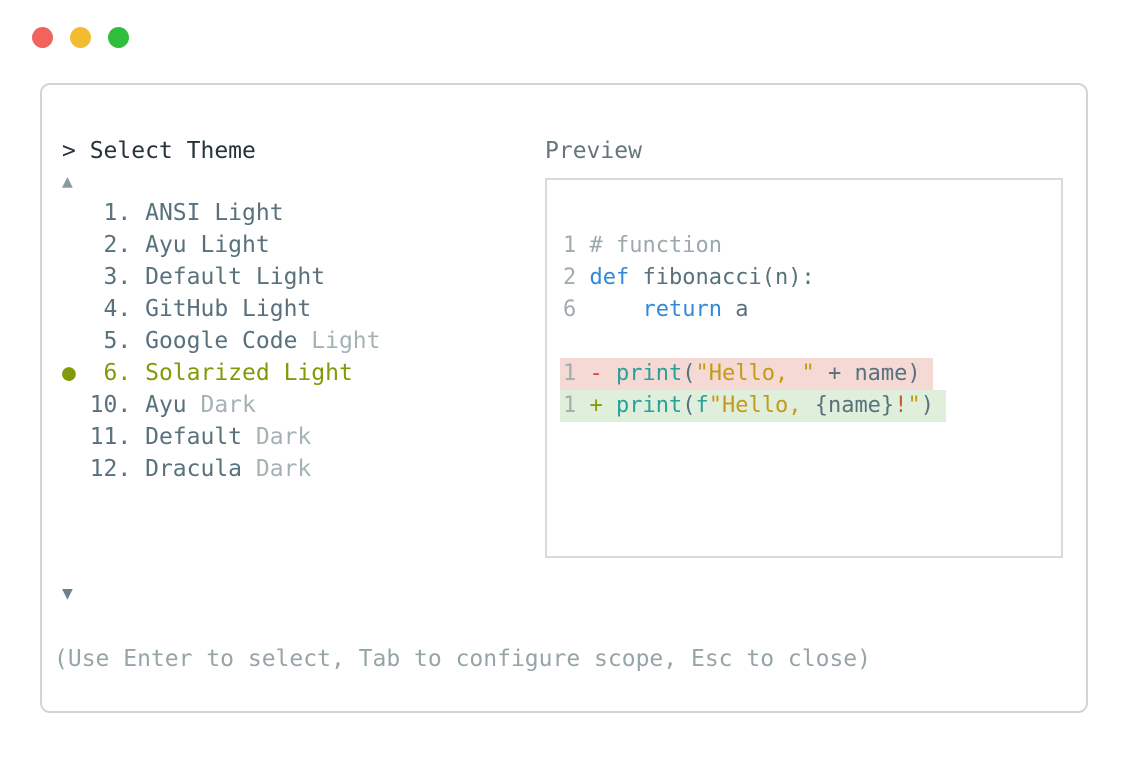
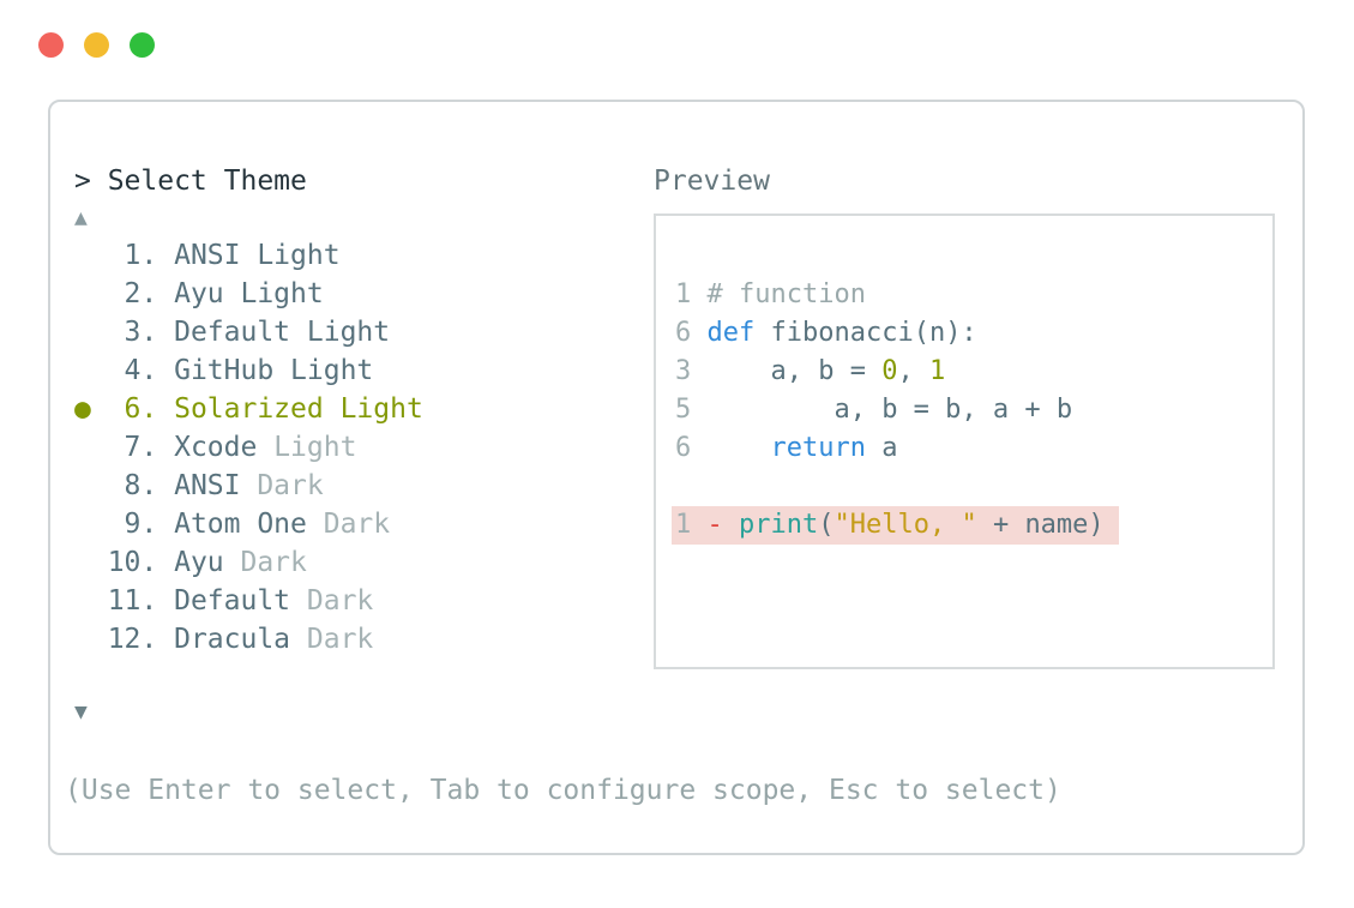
  > Select Theme
  Preview
  ▲
  1. ANSI Light
  2. Ayu Light
  3. Default Light
  4. GitHub Light
- 5. Google Code Light
  ● 6. Solarized Light
+ 7. Xcode Light
+ 8. ANSI Dark
+ 9. Atom One Dark
  10. Ayu Dark
  11. Default Dark
  12. Dracula Dark
  ▼
  1 # function
- 2 def fibonacci(n):
+ 6 def fibonacci(n):
+ 3 a, b = 0, 1
+ 5 a, b = b, a + b
  6 return a
  1 - print("Hello, " + name)
- 1 + print(f"Hello, {name}!")
- (Use Enter to select, Tab to configure scope, Esc to close)
+ (Use Enter to select, Tab to configure scope, Esc to select)
